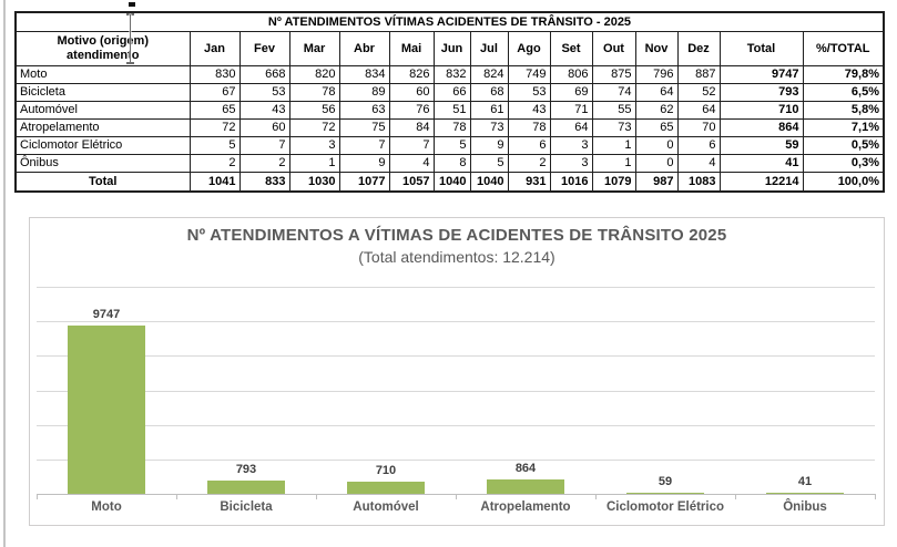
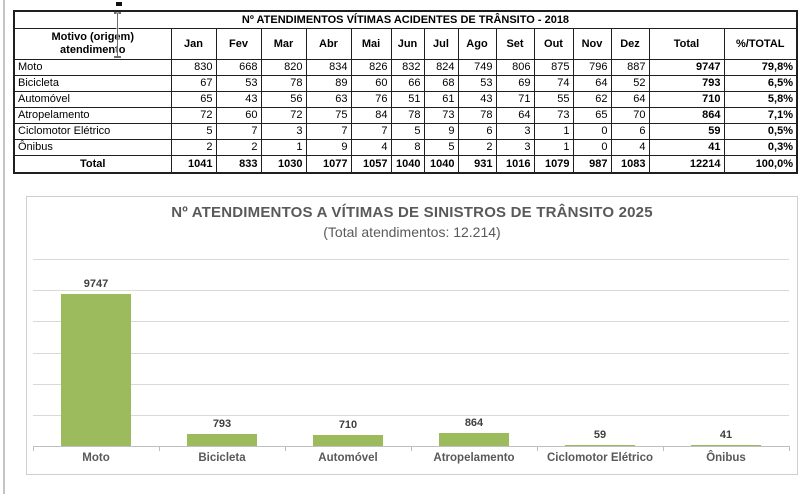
- Nº ATENDIMENTOS VÍTIMAS ACIDENTES DE TRÂNSITO - 2025
+ Nº ATENDIMENTOS VÍTIMAS ACIDENTES DE TRÂNSITO - 2018
  Motivo (origm)atendimeno	Jan	Fev	Mar	Abr	Mai	Jun	Jul	Ago	Set	Out	Nov	Dez	Total	%/TOTAL
  Moto	830	668	820	834	826	832	824	749	806	875	796	887	9747	79,8%
  Bicicleta	67	53	78	89	60	66	68	53	69	74	64	52	793	6,5%
  Automóvel	65	43	56	63	76	51	61	43	71	55	62	64	710	5,8%
  Atropelamento	72	60	72	75	84	78	73	78	64	73	65	70	864	7,1%
  Ciclomotor Elétrico	5	7	3	7	7	5	9	6	3	1	0	6	59	0,5%
  Ônibus	2	2	1	9	4	8	5	2	3	1	0	4	41	0,3%
  Total	1041	833	1030	1077	1057	1040	1040	931	1016	1079	987	1083	12214	100,0%
- Nº ATENDIMENTOS A VÍTIMAS DE ACIDENTES DE TRÂNSITO 2025
+ Nº ATENDIMENTOS A VÍTIMAS DE SINISTROS DE TRÂNSITO 2025
  (Total atendimentos: 12.214)
  9747
  Moto
  793
  Bicicleta
  710
  Automóvel
  864
  Atropelamento
  59
  Ciclomotor Elétrico
  41
  Ônibus
